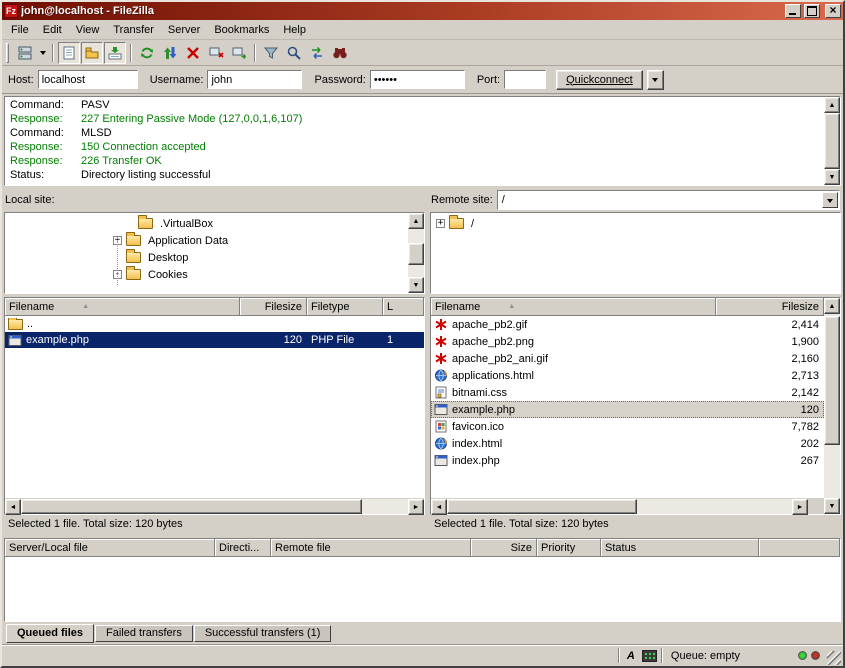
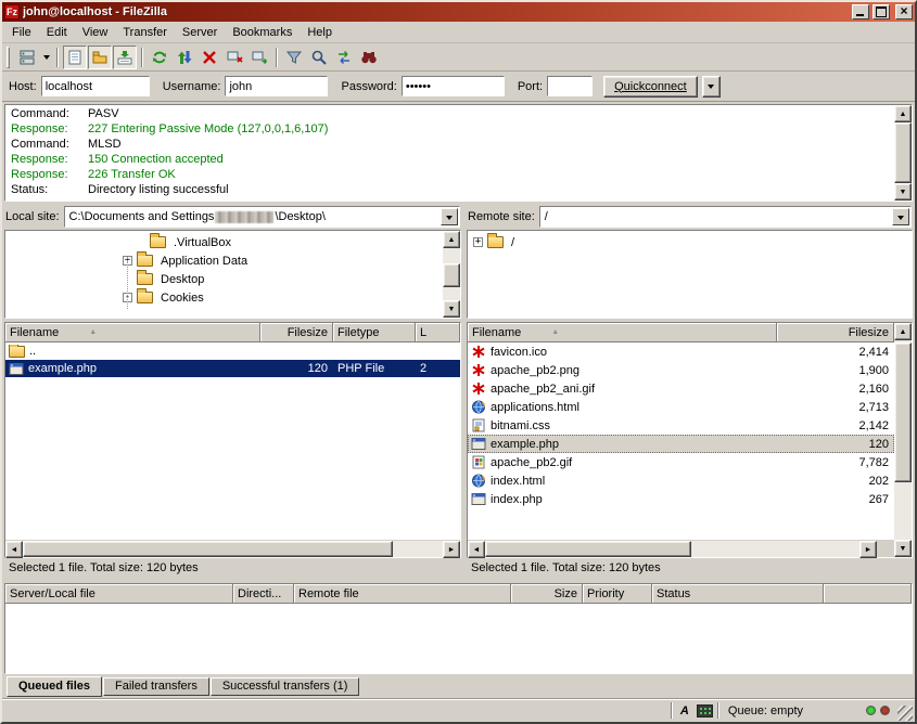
  Fz
  john@localhost - FileZilla
  File
  Edit
  View
  Transfer
  Server
  Bookmarks
  Help
  Host:
  localhost
  Username:
  john
  Password:
  ••••••
  Port:
  Quickconnect
  Command:
  PASV
  Response:
  227 Entering Passive Mode (127,0,0,1,6,107)
  Command:
  MLSD
  Response:
  150 Connection accepted
  Response:
  226 Transfer OK
  Status:
  Directory listing successful
  Local site:
+ C:\Documents and Settings
+ \Desktop\
  .VirtualBox
  +
  Application Data
  Desktop
  -
  Cookies
  Filename
  Filesize
  Filetype
  L
  ..
  example.php
  120
  PHP File
- 1
+ 2
  Selected 1 file. Total size: 120 bytes
  Remote site:
  /
  +
  /
  Filename
  Filesize
- apache_pb2.gif
+ favicon.ico
  2,414
  apache_pb2.png
  1,900
  apache_pb2_ani.gif
  2,160
  applications.html
  2,713
  bitnami.css
  2,142
  example.php
  120
- favicon.ico
+ apache_pb2.gif
  7,782
  index.html
  202
  index.php
  267
  Selected 1 file. Total size: 120 bytes
  Server/Local file
  Directi...
  Remote file
  Size
  Priority
  Status
  Queued files
  Failed transfers
  Successful transfers (1)
  Queue: empty
